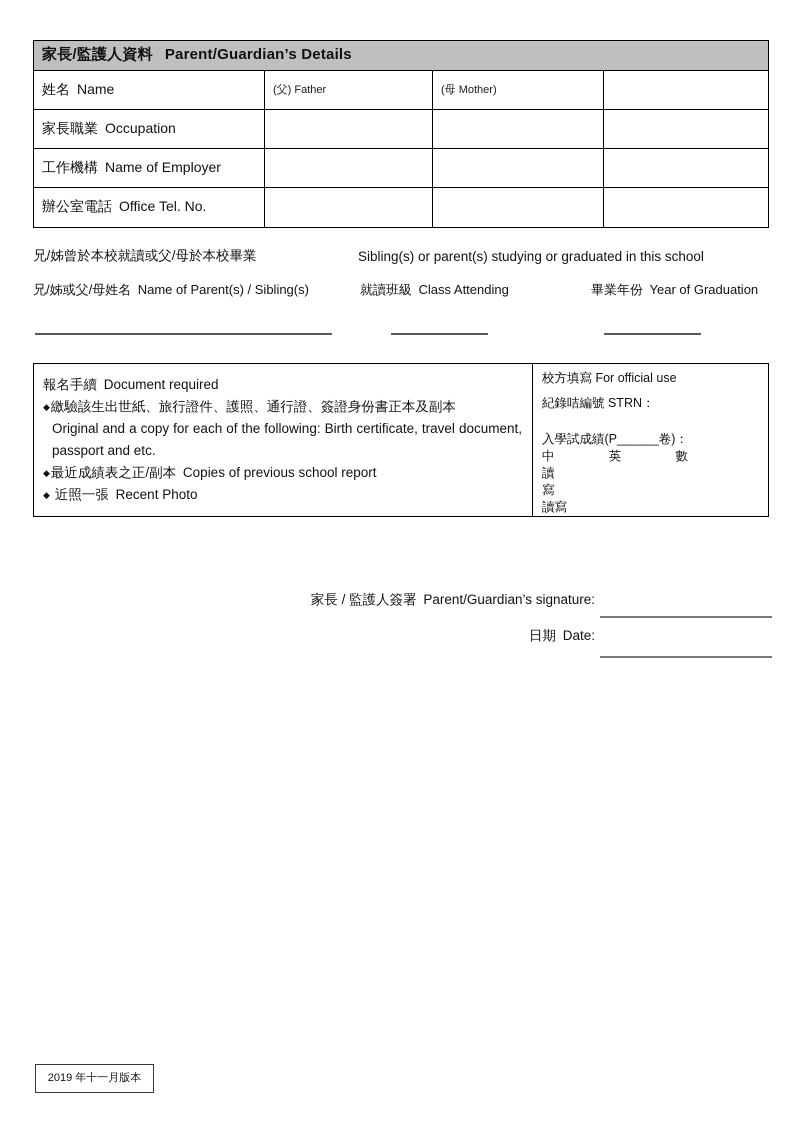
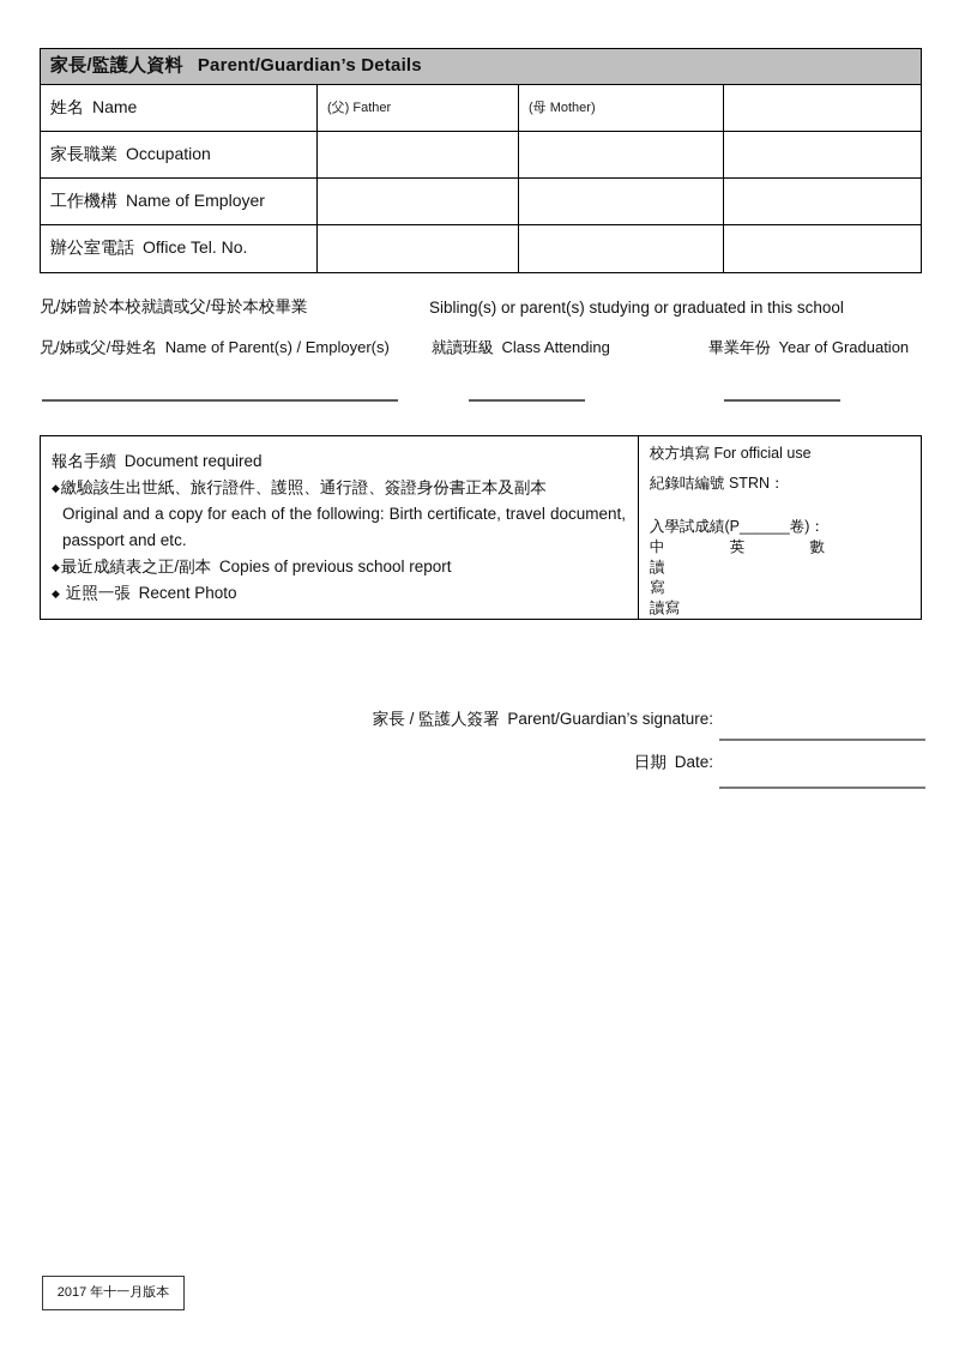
  家長/監護人資料 Parent/Guardian’s Details
  姓名 Name
  (父) Father
  (母 Mother)
  家長職業 Occupation
  工作機構 Name of Employer
  辦公室電話 Office Tel. No.
  兄/姊曾於本校就讀或父/母於本校畢業
  Sibling(s) or parent(s) studying or graduated in this school
- 兄/姊或父/母姓名 Name of Parent(s) / Sibling(s)
+ 兄/姊或父/母姓名 Name of Parent(s) / Employer(s)
  就讀班級 Class Attending
  畢業年份 Year of Graduation
  報名手續 Document required
  ◆繳驗該生出世紙、旅行證件、護照、通行證、簽證身份書正本及副本
  Original and a copy for each of the following: Birth certificate, travel document, passport and etc.
  ◆最近成績表之正/副本 Copies of previous school report
  ◆ 近照一張 Recent Photo
  校方填寫 For official use
  紀錄咭編號 STRN：
  入學試成績(P______卷)：
  中
  英
  數
  讀
  寫
  讀寫
  家長 / 監護人簽署 Parent/Guardian’s signature:
  日期 Date:
- 2019 年十一月版本
+ 2017 年十一月版本
